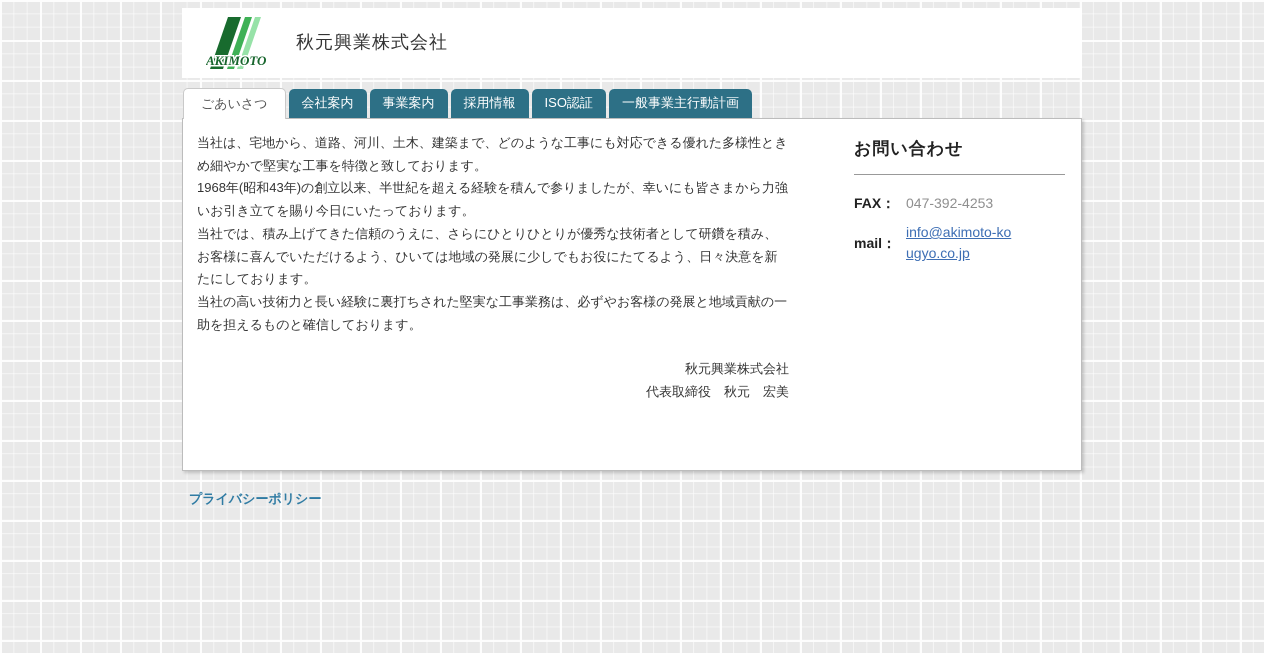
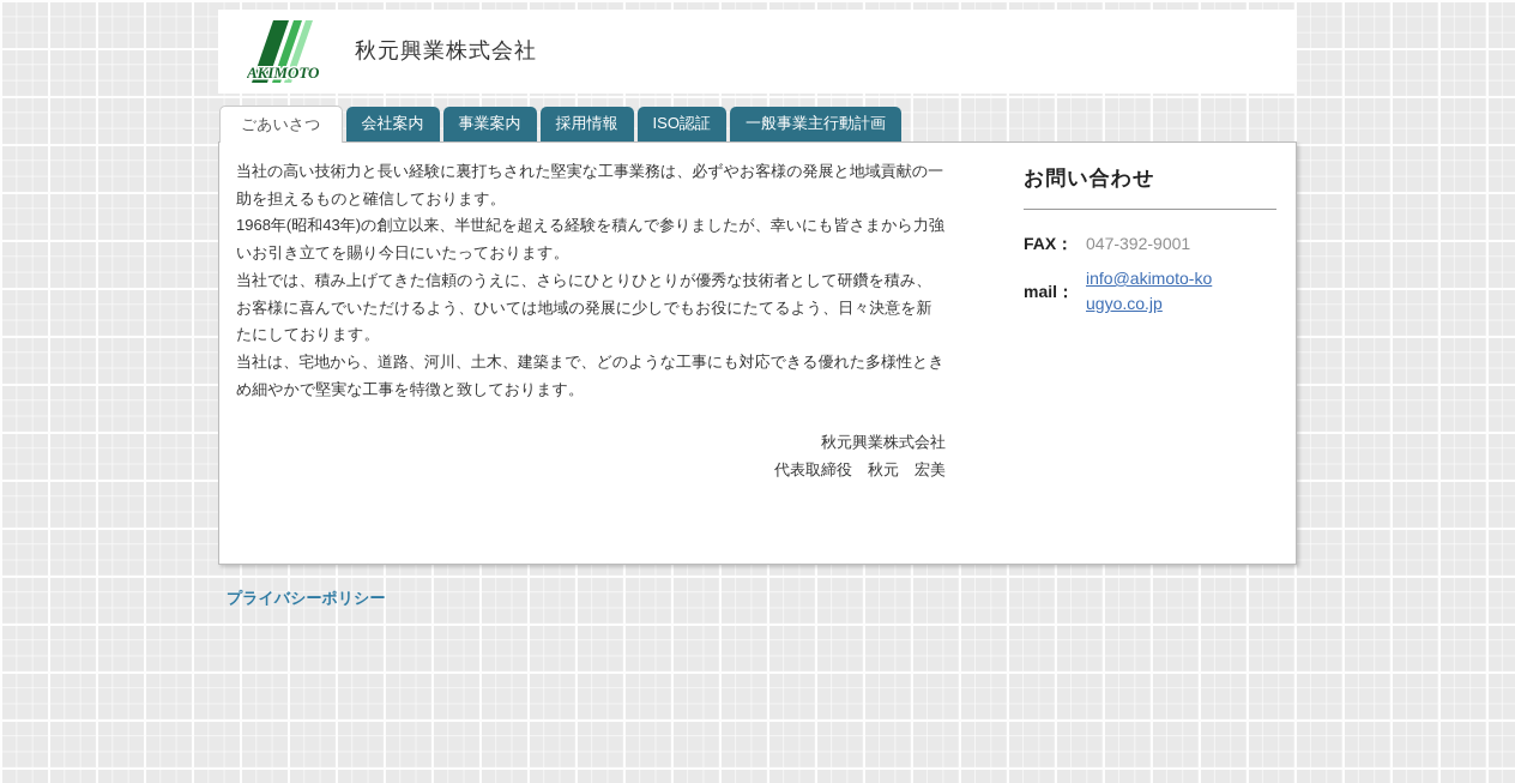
  AKIMOTO
  秋元興業株式会社
  ごあいさつ
  会社案内
  事業案内
  採用情報
  ISO認証
  一般事業主行動計画
- 当社は、宅地から、道路、河川、土木、建築まで、どのような工事にも対応できる優れた多様性ときめ細やかで堅実な工事を特徴と致しております。
+ 当社の高い技術力と長い経験に裏打ちされた堅実な工事業務は、必ずやお客様の発展と地域貢献の一助を担えるものと確信しております。
  1968年(昭和43年)の創立以来、半世紀を超える経験を積んで参りましたが、幸いにも皆さまから力強いお引き立てを賜り今日にいたっております。
  当社では、積み上げてきた信頼のうえに、さらにひとりひとりが優秀な技術者として研鑽を積み、お客様に喜んでいただけるよう、ひいては地域の発展に少しでもお役にたてるよう、日々決意を新たにしております。
- 当社の高い技術力と長い経験に裏打ちされた堅実な工事業務は、必ずやお客様の発展と地域貢献の一助を担えるものと確信しております。
+ 当社は、宅地から、道路、河川、土木、建築まで、どのような工事にも対応できる優れた多様性ときめ細やかで堅実な工事を特徴と致しております。
  秋元興業株式会社
  代表取締役 秋元 宏美
  お問い合わせ
  FAX：
- 047-392-4253
+ 047-392-9001
  mail：
  info@akimoto-kougyo.co.jp
  プライバシーポリシー
